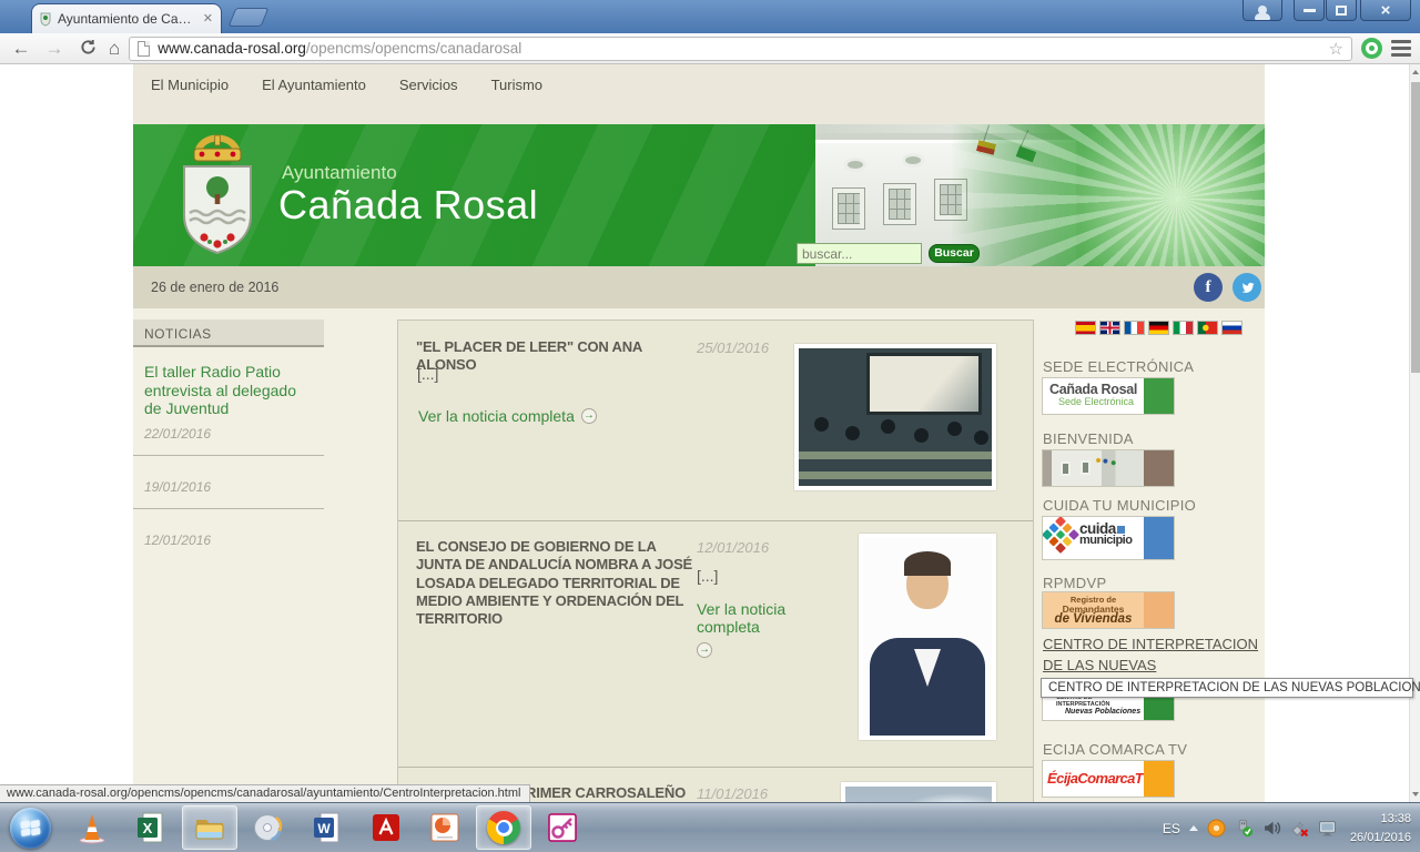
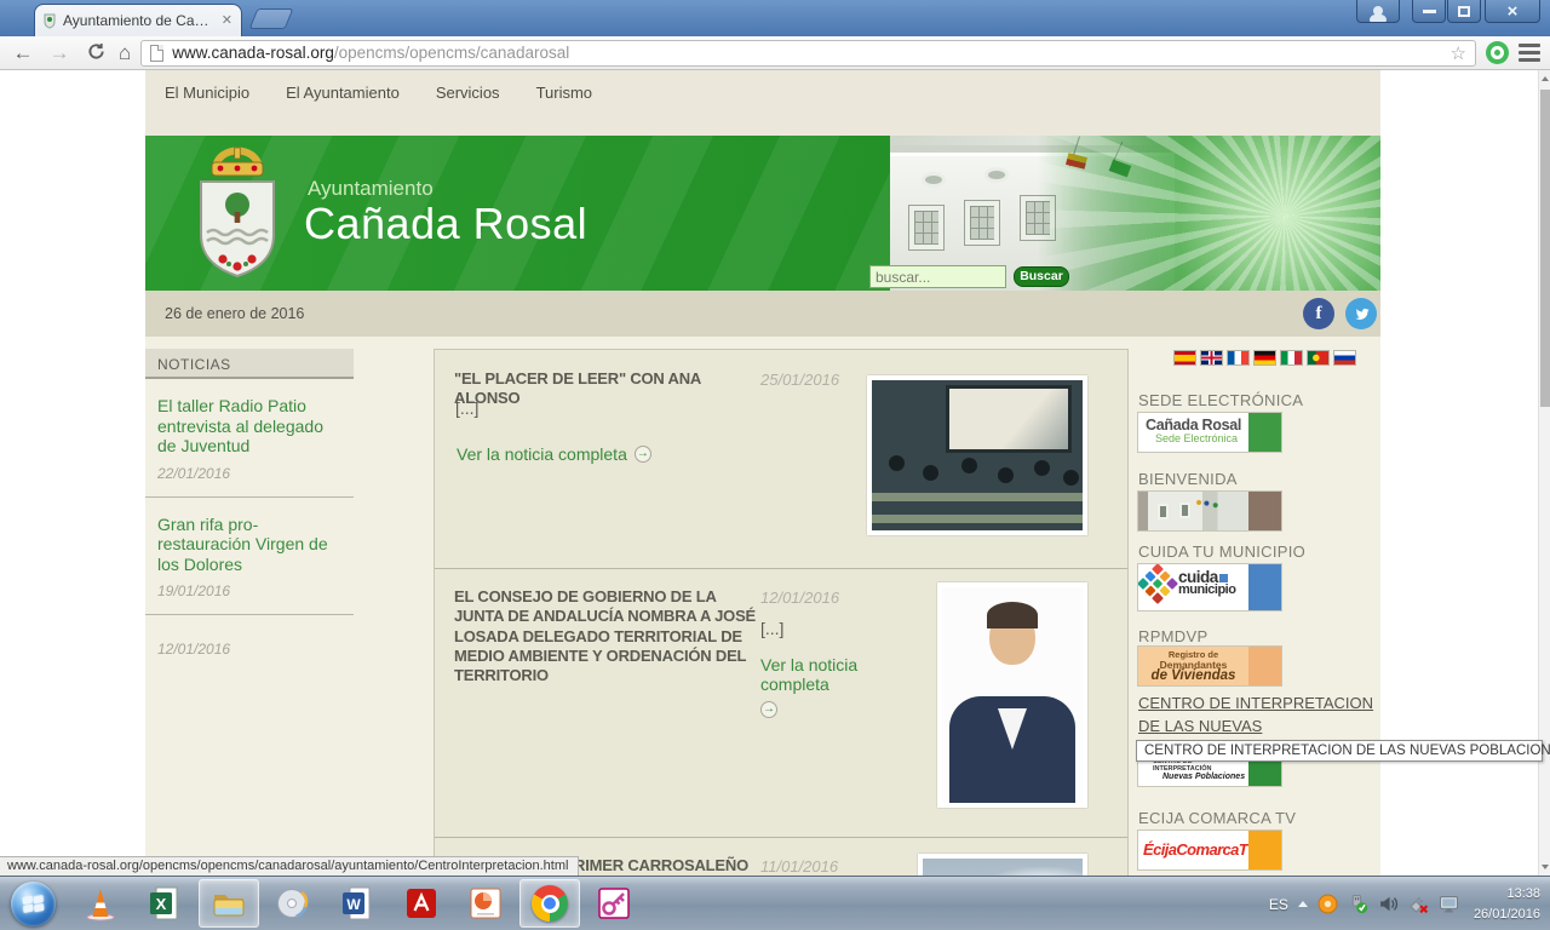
  Ayuntamiento de Caña
  ✕
  ×
  ←
  →
  ⌂
  www.canada-rosal.org/opencms/opencms/canadarosal
  ☆
  El Municipio
  El Ayuntamiento
  Servicios
  Turismo
  Ayuntamiento
  Cañada Rosal
  buscar...
  Buscar
  26 de enero de 2016
  f
  NOTICIAS
  El taller Radio Patio entrevista al delegado de Juventud
  22/01/2016
+ Gran rifa pro-restauración Virgen de los Dolores
  19/01/2016
  12/01/2016
  "EL PLACER DE LEER" CON ANA ALONSO
  25/01/2016
  [...]
  Ver la noticia completa
  →
  EL CONSEJO DE GOBIERNO DE LA JUNTA DE ANDALUCÍA NOMBRA A JOSÉ LOSADA DELEGADO TERRITORIAL DE MEDIO AMBIENTE Y ORDENACIÓN DEL TERRITORIO
  12/01/2016
  [...]
  Ver la noticia completa
  →
  11/01/2016
  SEDE ELECTRÓNICA
  Cañada Rosal
  Sede Electrónica
  BIENVENIDA
  CUIDA TU MUNICIPIO
  cuida
  municipio
  RPMDVP
  Registro de
  Demandantes
  de Viviendas
  CENTRO DE INTERPRETACION DE LAS NUEVAS
  ECIJA COMARCA TV
  ÉcijaComarcaT
  CENTRO DE INTERPRETACION DE LAS NUEVAS POBLACION
  www.canada-rosal.org/opencms/opencms/canadarosal/ayuntamiento/CentroInterpretacion.html
  X
  W
  ES
  13:38
  26/01/2016
